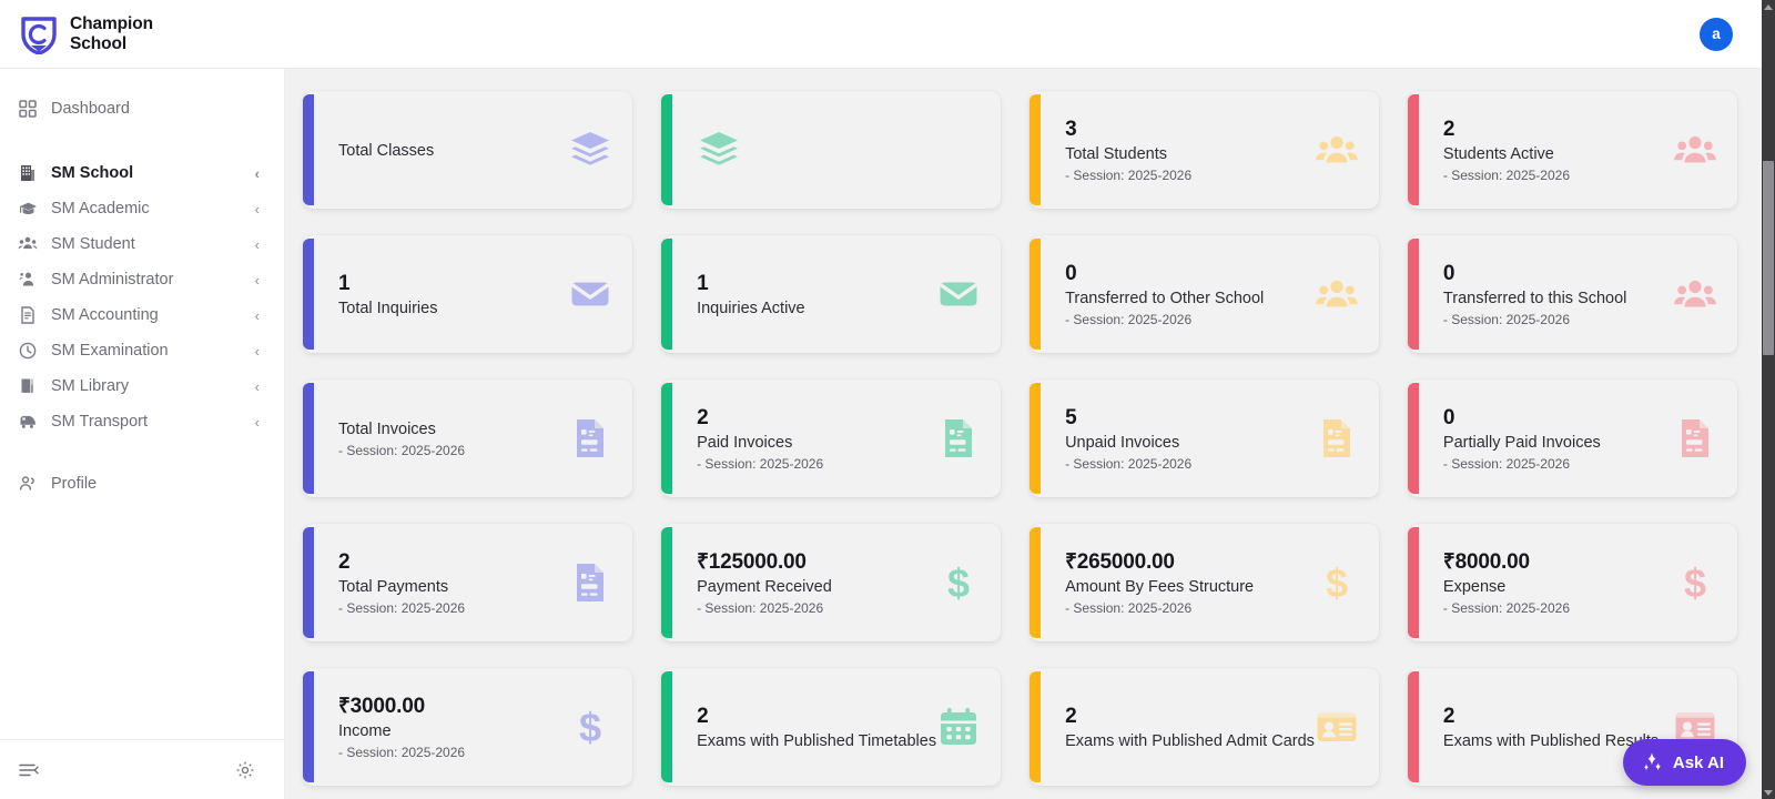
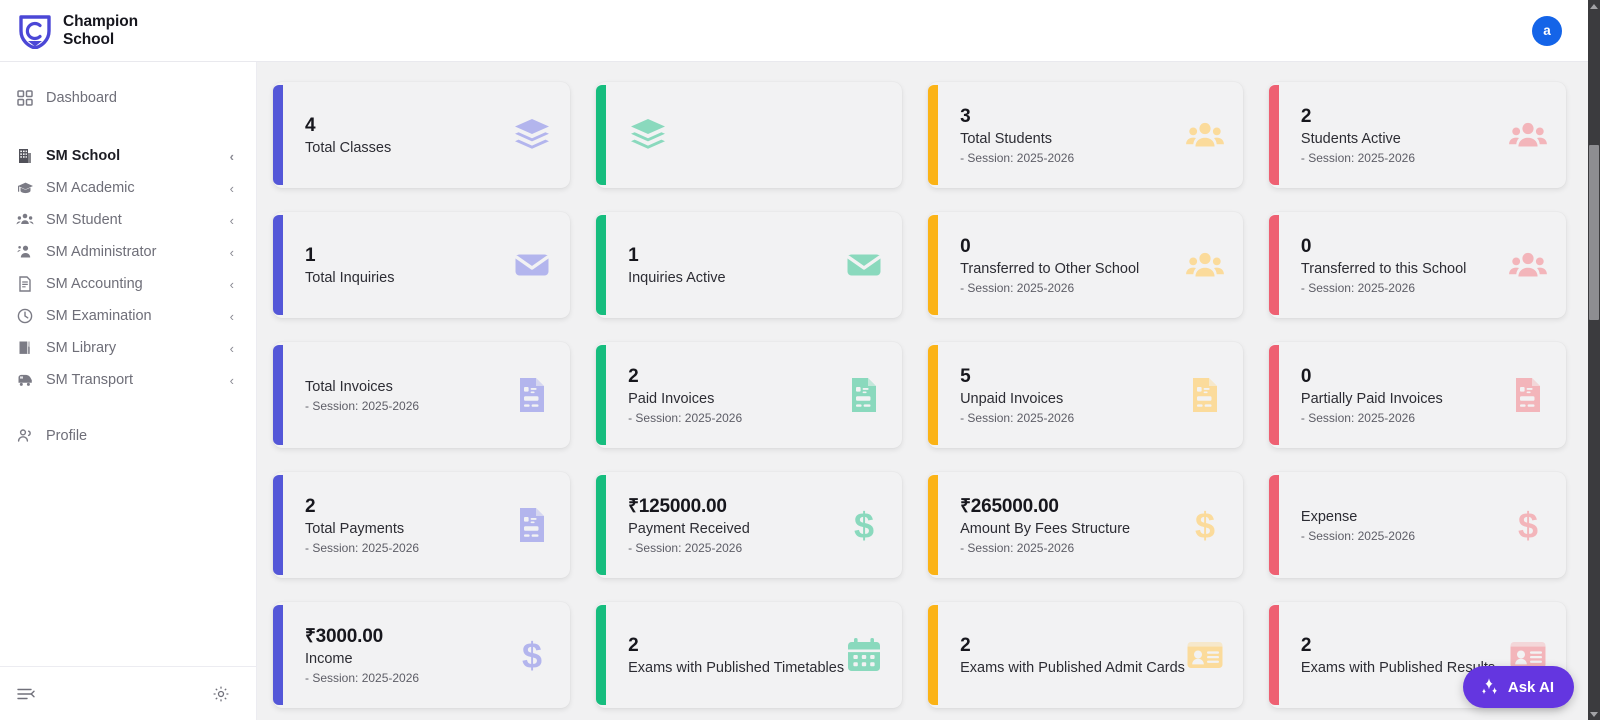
  Champion
  School
  a
  Dashboard
  SM School
  ‹
  SM Academic
  ‹
  SM Student
  ‹
  SM Administrator
  ‹
  SM Accounting
  ‹
  SM Examination
  ‹
  SM Library
  ‹
  SM Transport
  ‹
  Profile
+ 4
  Total Classes
  3
  Total Students
  - Session: 2025-2026
  2
  Students Active
  - Session: 2025-2026
  1
  Total Inquiries
  1
  Inquiries Active
  0
  Transferred to Other School
  - Session: 2025-2026
  0
  Transferred to this School
  - Session: 2025-2026
  Total Invoices
  - Session: 2025-2026
  2
  Paid Invoices
  - Session: 2025-2026
  5
  Unpaid Invoices
  - Session: 2025-2026
  0
  Partially Paid Invoices
  - Session: 2025-2026
  2
  Total Payments
  - Session: 2025-2026
  ₹125000.00
  Payment Received
  - Session: 2025-2026
  $
  ₹265000.00
  Amount By Fees Structure
  - Session: 2025-2026
  $
- ₹8000.00
  Expense
  - Session: 2025-2026
  $
  ₹3000.00
  Income
  - Session: 2025-2026
  $
  2
  Exams with Published Timetables
  2
  Exams with Published Admit Cards
  2
  Exams with Published Res
  Ask AI
